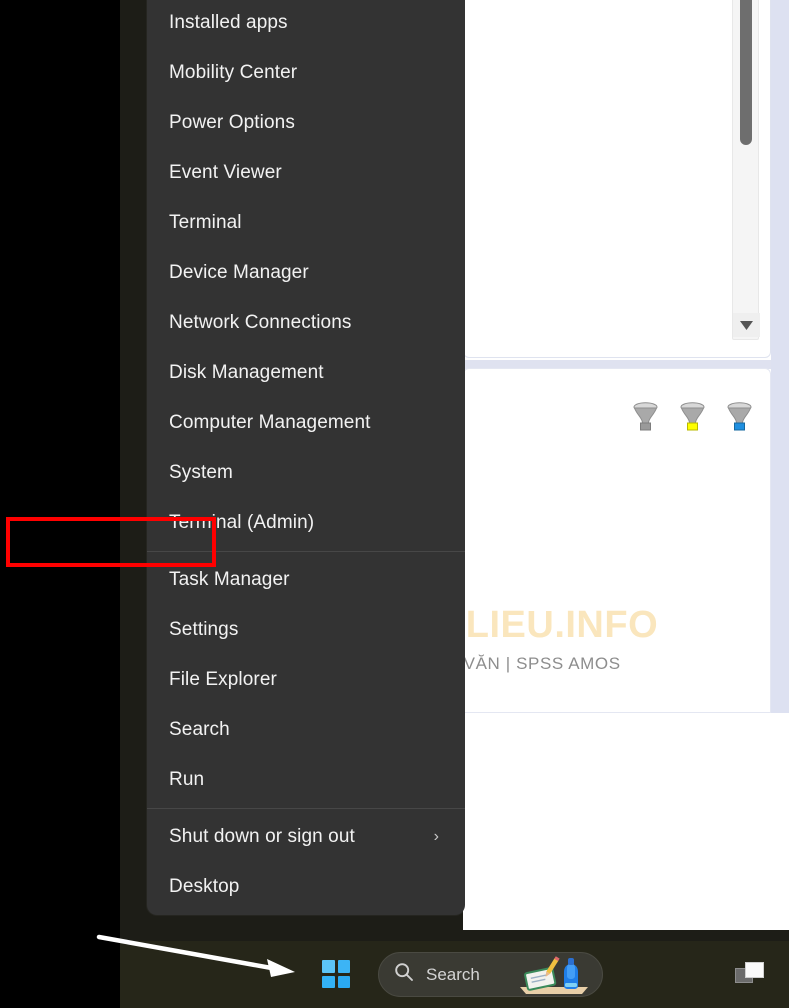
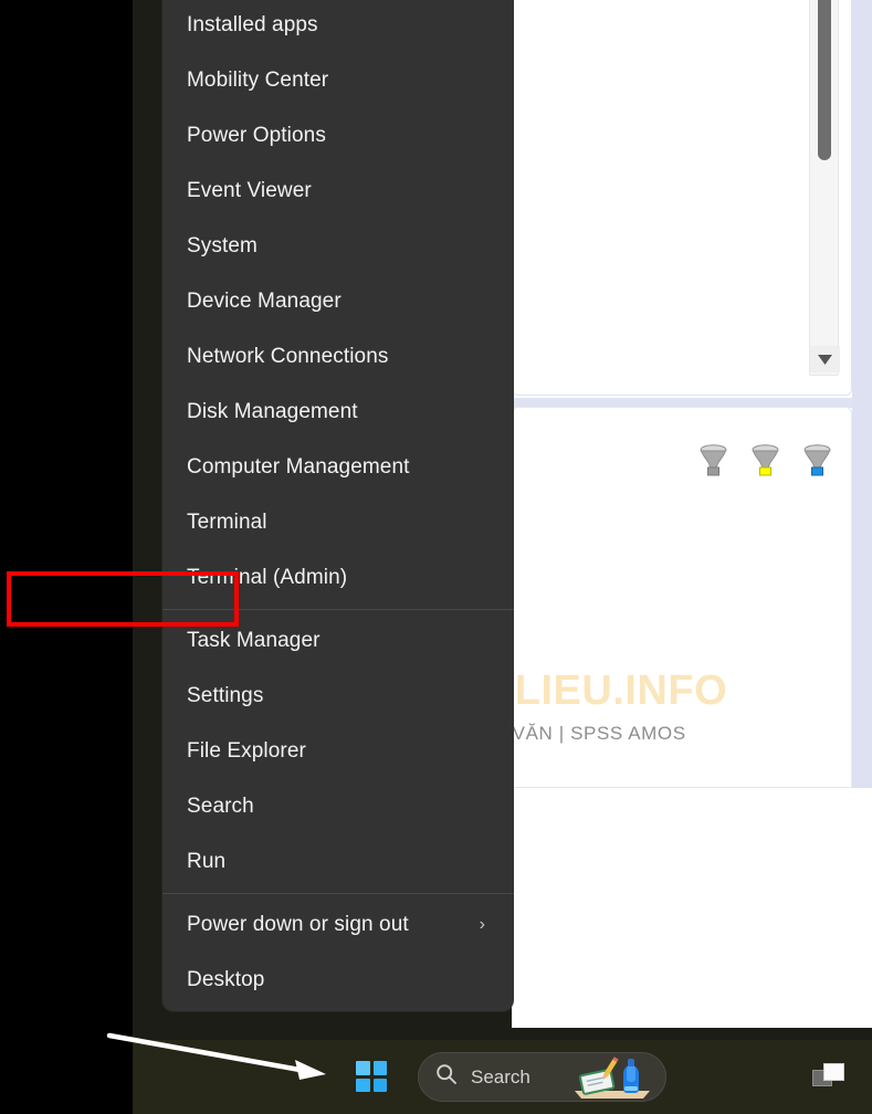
  Installed apps
  Mobility Center
  Power Options
  Event Viewer
- Terminal
+ System
  Device Manager
  Network Connections
  Disk Management
  Computer Management
- System
+ Terminal
  Terminal (Admin)
  Task Manager
  Settings
  File Explorer
  Search
  Run
- Shut down or sign out
+ Power down or sign out
  ›
  Desktop
  Search
